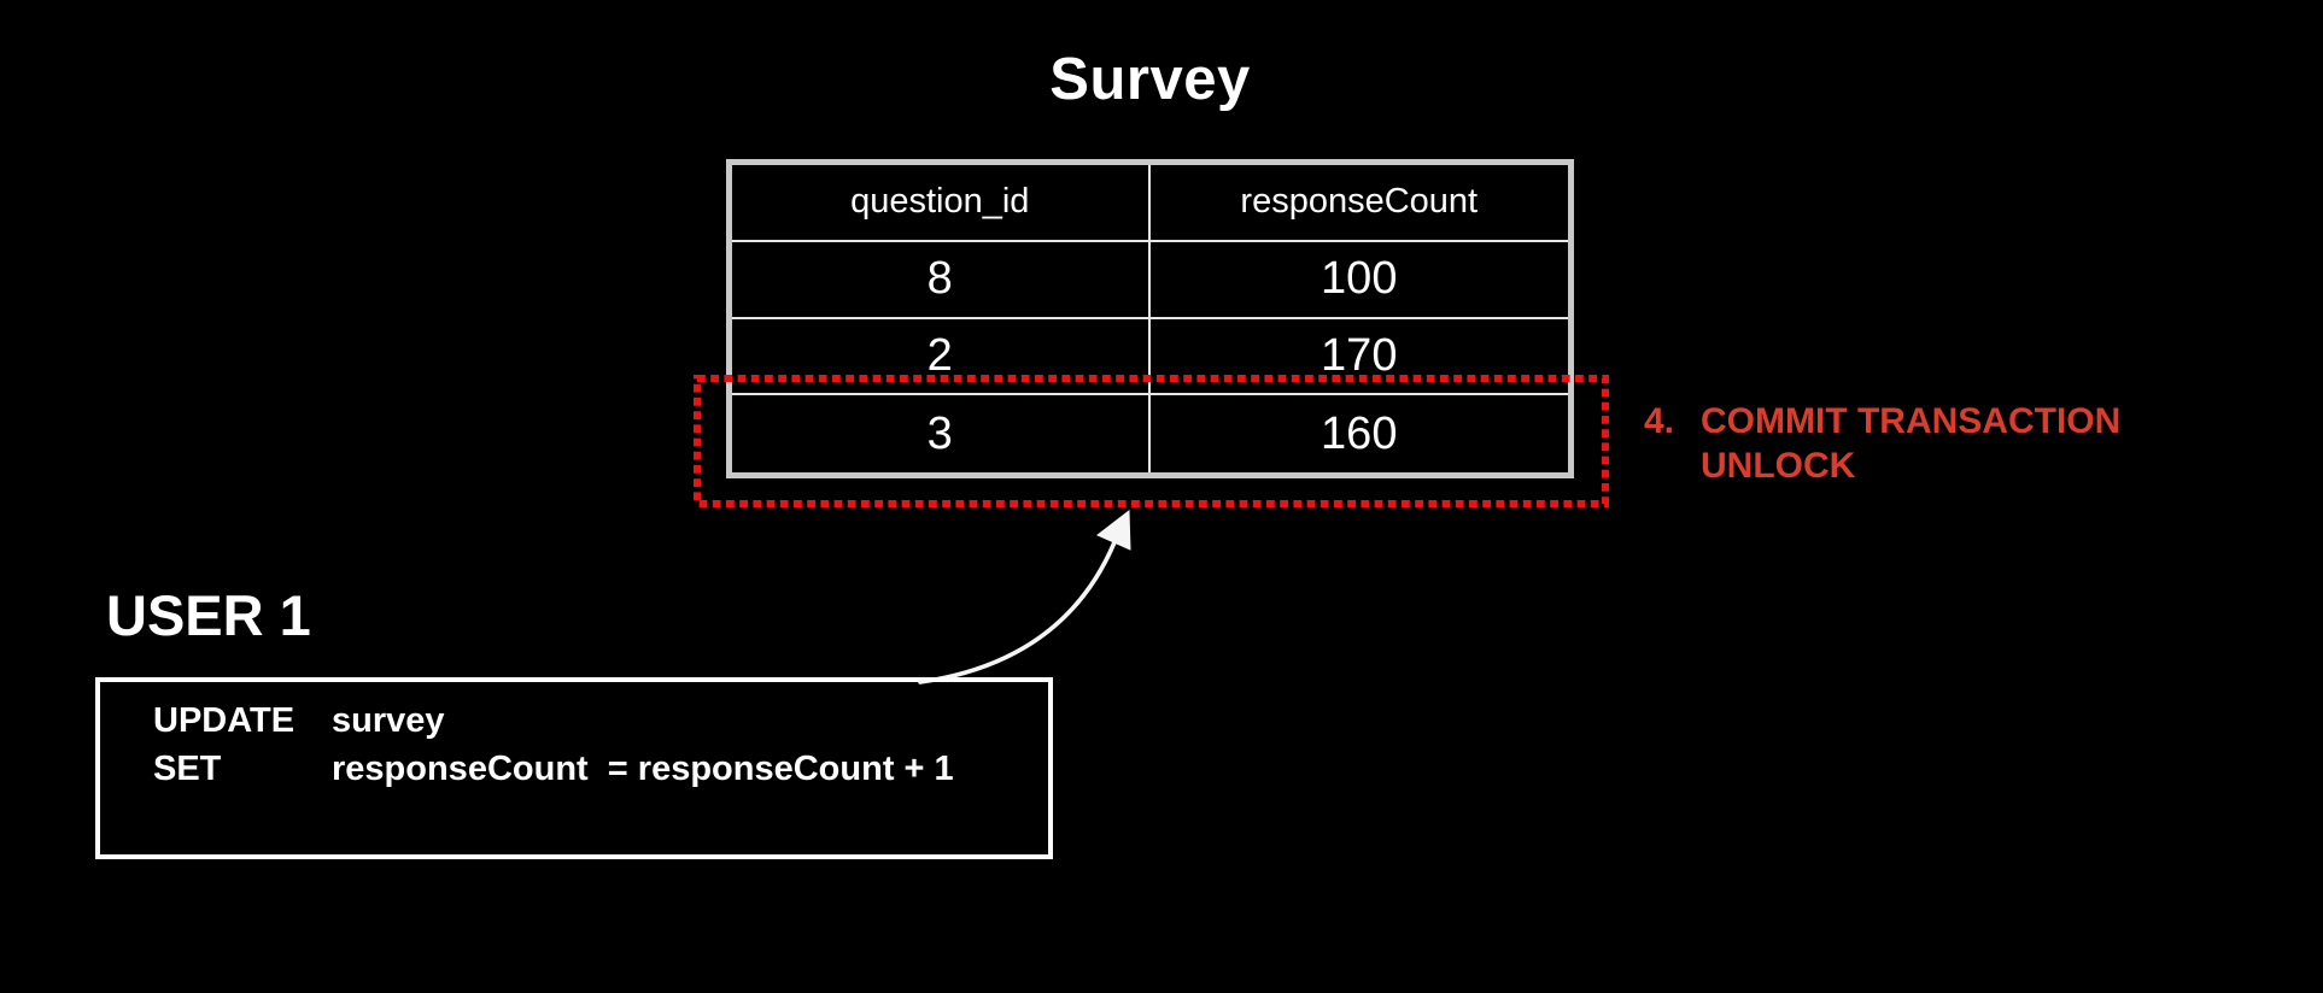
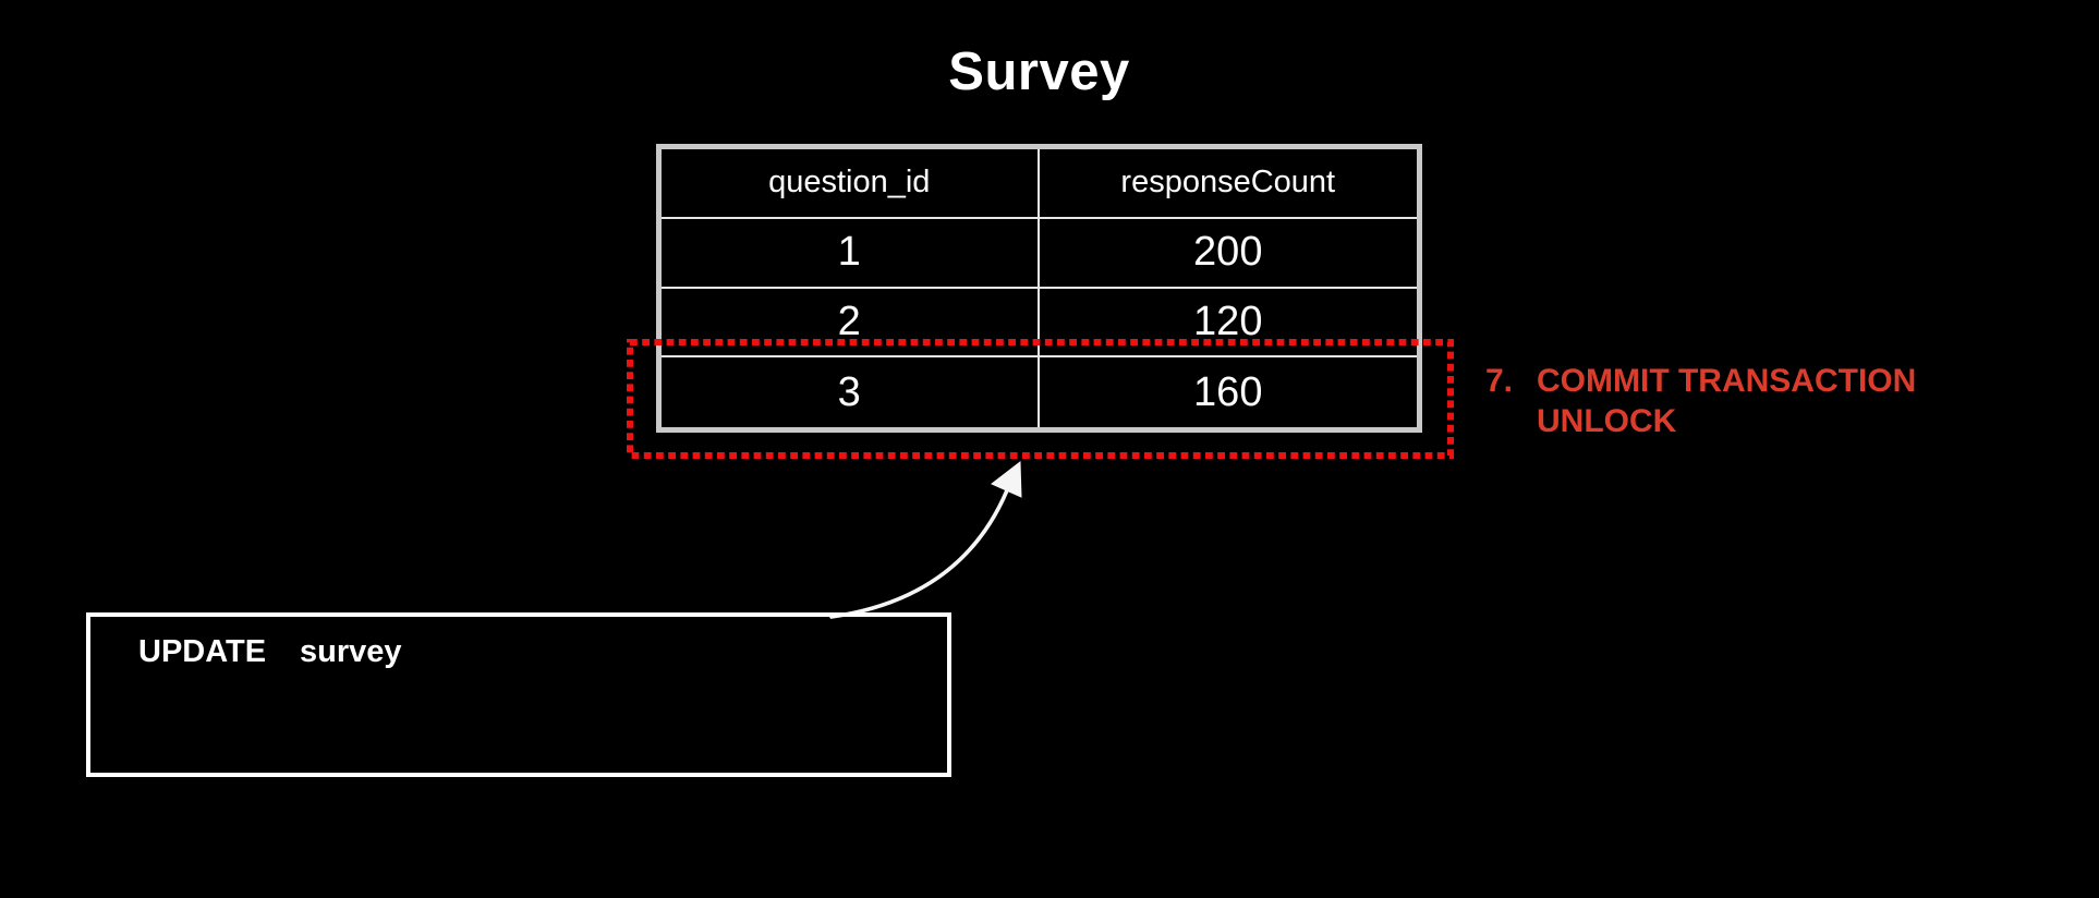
  Survey
  question_id
  responseCount
- 8
+ 1
- 100
+ 200
  2
- 170
+ 120
  3
  160
- 4.
+ 7.
  COMMIT TRANSACTION
  UNLOCK
- USER 1
  UPDATE
  survey
- SET
- responseCount = responseCount + 1
